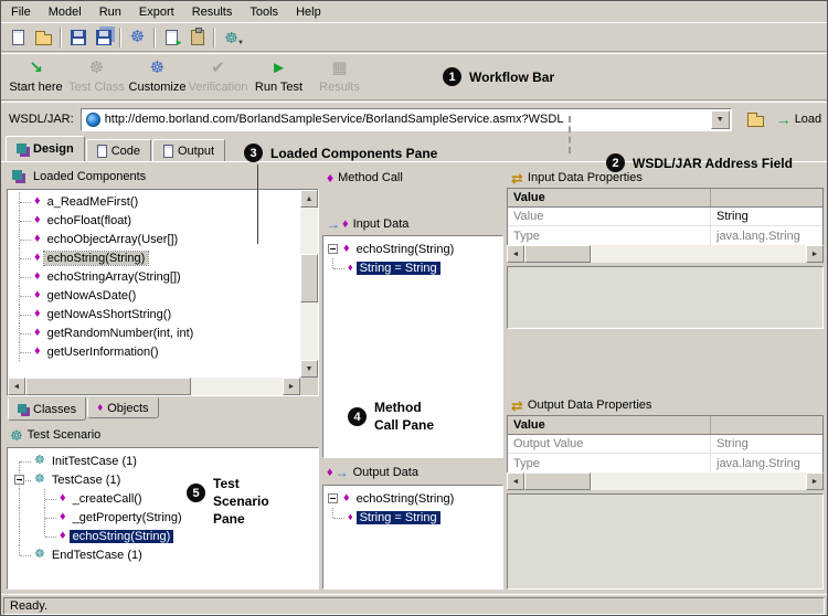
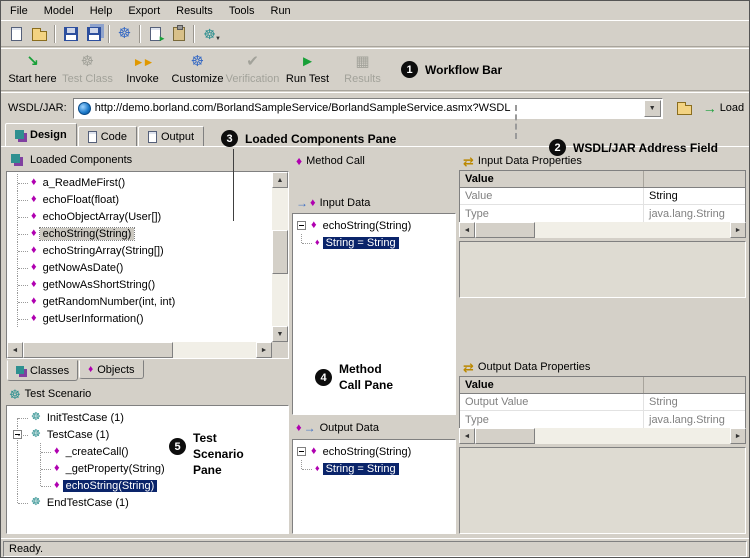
  File
  Model
- Run
+ Help
  Export
  Results
  Tools
- Help
+ Run
  ☸
  ►
  ☸
  ↘
  Start here
  ☸
  Test Class
+ ►►
+ Invoke
  ☸
  Customize
  ✔
  Verification
  ►
  Run Test
  ▦
  Results
  WSDL/JAR:
  http://demo.borland.com/BorlandSampleService/BorlandSampleService.asmx?WSDL
  →
  Load
  Design
  Code
  Output
  Loaded Components
  ♦
  a_ReadMeFirst()
  ♦
  echoFloat(float)
  ♦
  echoObjectArray(User[])
  ♦
  echoString(String)
  ♦
  echoStringArray(String[])
  ♦
  getNowAsDate()
  ♦
  getNowAsShortString()
  ♦
  getRandomNumber(int, int)
  ♦
  getUserInformation()
  Classes
  ♦
  Objects
  ☸
  Test Scenario
  ☸
  InitTestCase (1)
  ☸
  TestCase (1)
  ♦
  _createCall()
  ♦
  _getProperty(String)
  ♦
  echoString(String)
  ☸
  EndTestCase (1)
  ♦
  Method Call
  →
  ♦
  Input Data
  ♦
  echoString(String)
  ♦
  String = String
  ♦
  →
  Output Data
  ♦
  echoString(String)
  ♦
  String = String
  ⇄
  Input Data Properties
  Value
  Value
  String
  Type
  java.lang.String
  ⇄
  Output Data Properties
  Value
  Output Value
  String
  Type
  java.lang.String
  Ready.
  1
  Workflow Bar
  2
  WSDL/JAR Address Field
  3
  Loaded Components Pane
  4
  Method
  Call Pane
  5
  Test
  Scenario
  Pane
